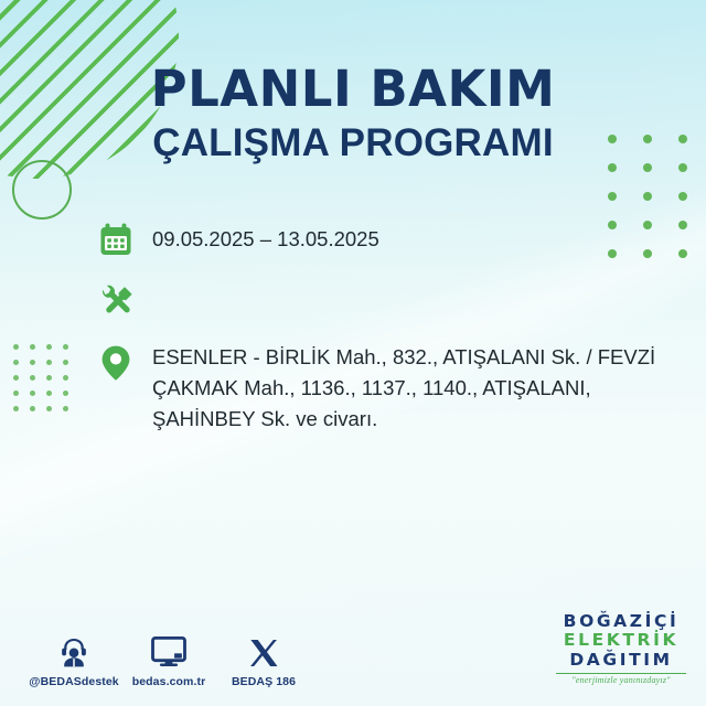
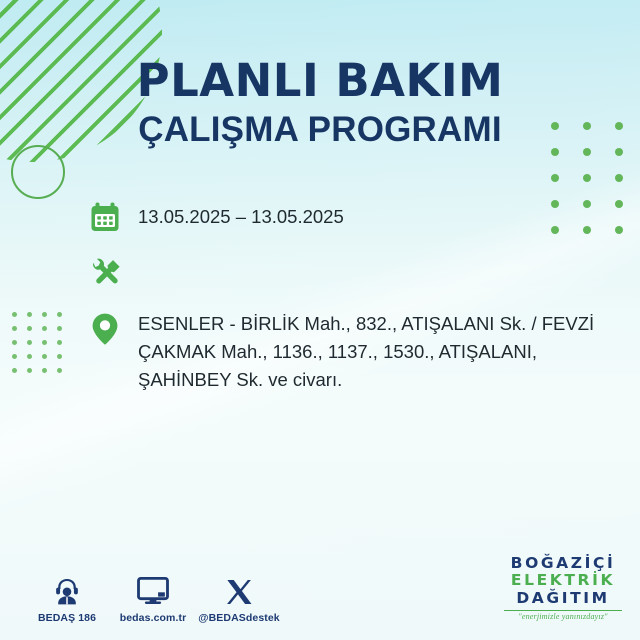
  PLANLI BAKIM
  ÇALIŞMA PROGRAMI
- 09.05.2025 – 13.05.2025
+ 13.05.2025 – 13.05.2025
- ESENLER - BİRLİK Mah., 832., ATIŞALANI Sk. / FEVZİ ÇAKMAK Mah., 1136., 1137., 1140., ATIŞALANI, ŞAHİNBEY Sk. ve civarı.
+ ESENLER - BİRLİK Mah., 832., ATIŞALANI Sk. / FEVZİ ÇAKMAK Mah., 1136., 1137., 1530., ATIŞALANI, ŞAHİNBEY Sk. ve civarı.
- @BEDASdestek
+ BEDAŞ 186
  bedas.com.tr
- BEDAŞ 186
+ @BEDASdestek
  BOĞAZİÇİ
  ELEKTRİK
  DAĞITIM
  "enerjimizle yanınızdayız"
